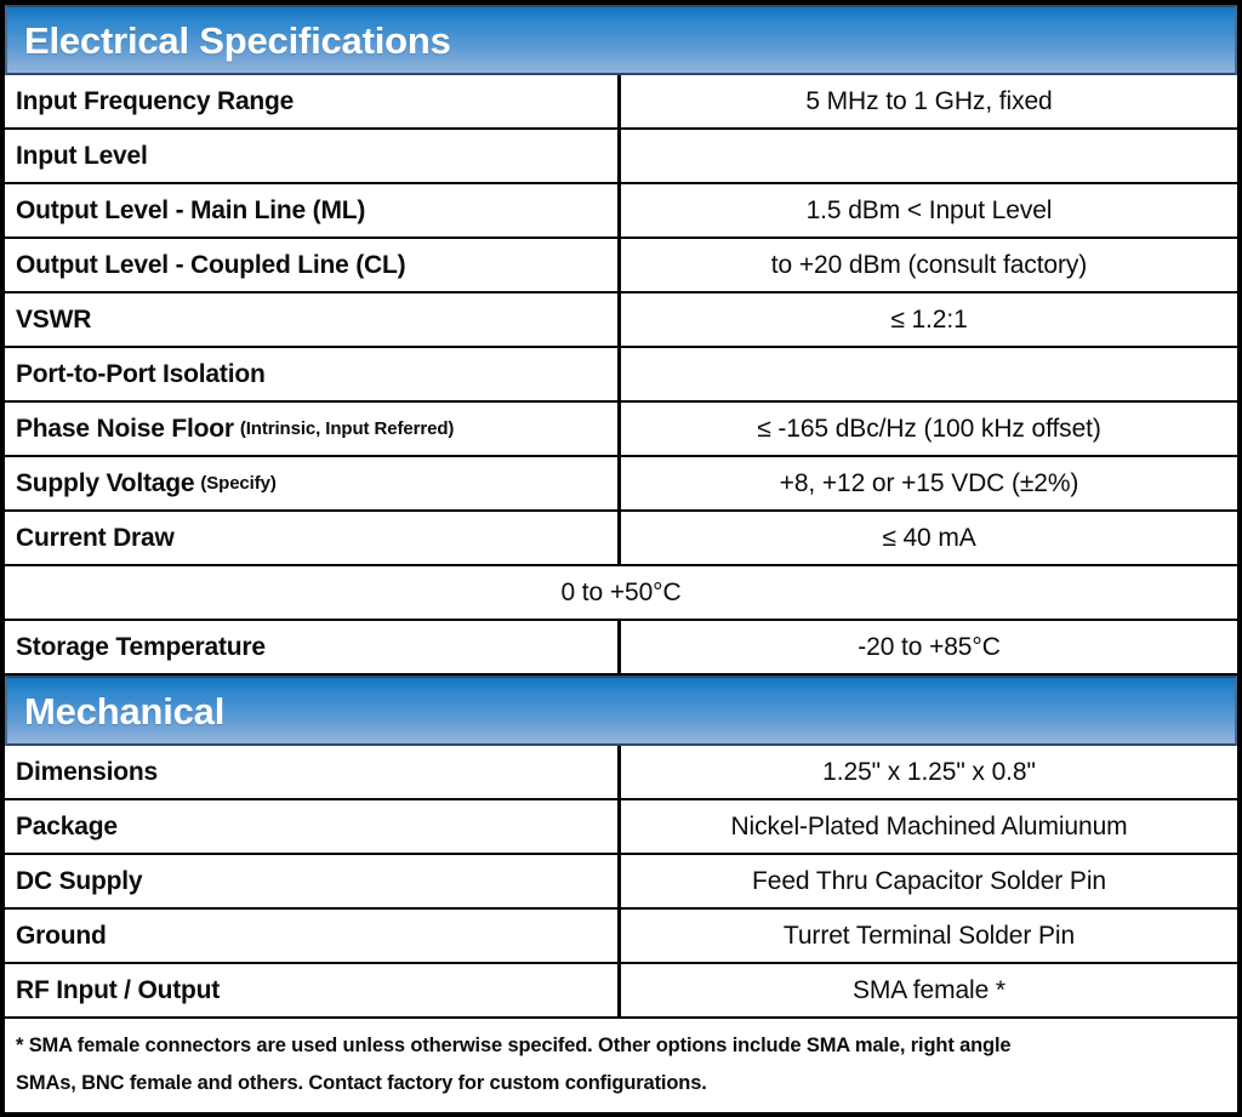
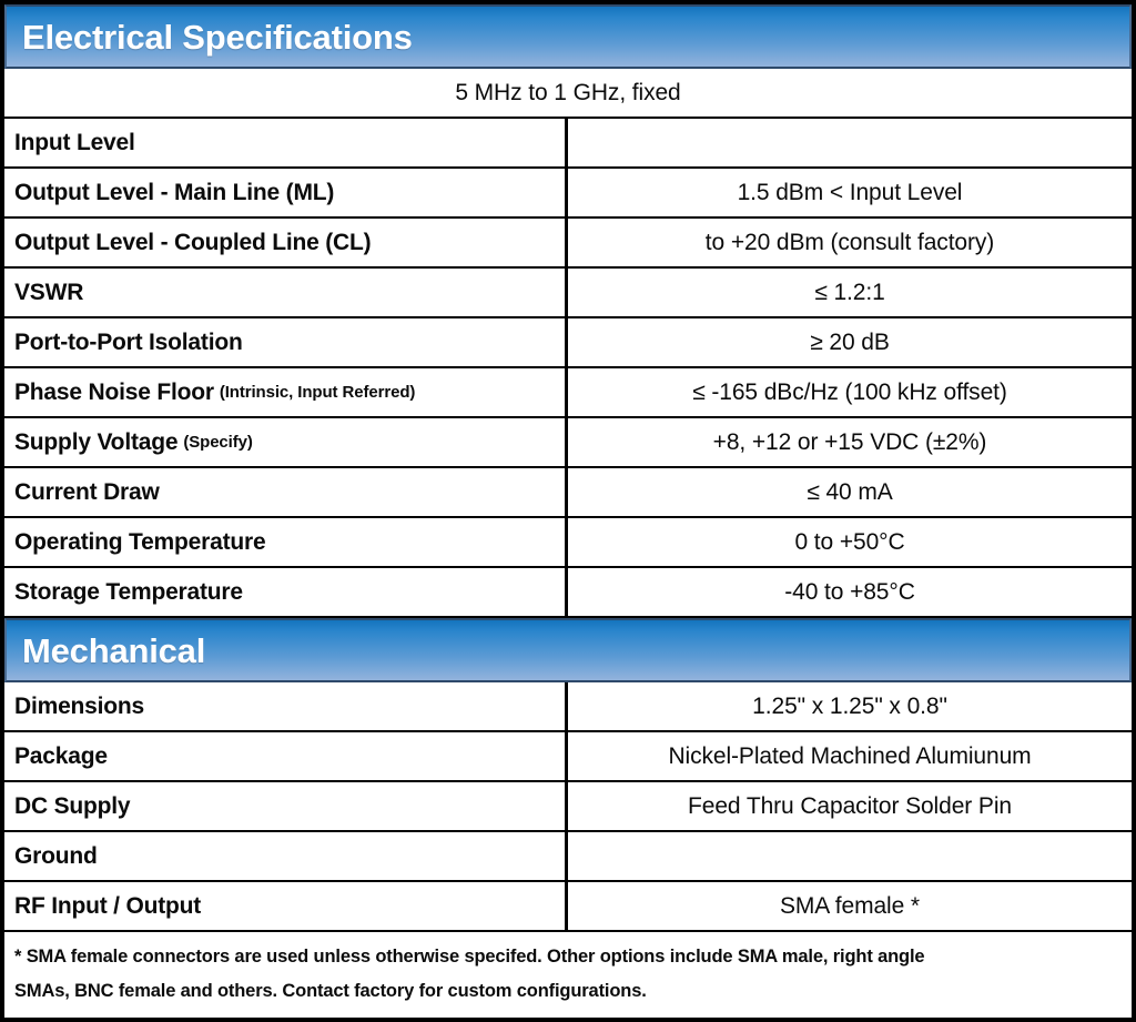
  Electrical Specifications
- Input Frequency Range
  5 MHz to 1 GHz, fixed
  Input Level
  Output Level - Main Line (ML)
  1.5 dBm < Input Level
  Output Level - Coupled Line (CL)
  to +20 dBm (consult factory)
  VSWR
  ≤ 1.2:1
  Port-to-Port Isolation
+ ≥ 20 dB
  Phase Noise Floor
  (Intrinsic, Input Referred)
  ≤ -165 dBc/Hz (100 kHz offset)
  Supply Voltage
  (Specify)
  +8, +12 or +15 VDC (±2%)
  Current Draw
  ≤ 40 mA
+ Operating Temperature
  0 to +50°C
  Storage Temperature
- -20 to +85°C
+ -40 to +85°C
  Mechanical
  Dimensions
  1.25" x 1.25" x 0.8"
  Package
  Nickel-Plated Machined Alumiunum
  DC Supply
  Feed Thru Capacitor Solder Pin
  Ground
- Turret Terminal Solder Pin
  RF Input / Output
  SMA female *
  * SMA female connectors are used unless otherwise specifed. Other options include SMA male, right angle
  SMAs, BNC female and others. Contact factory for custom configurations.
